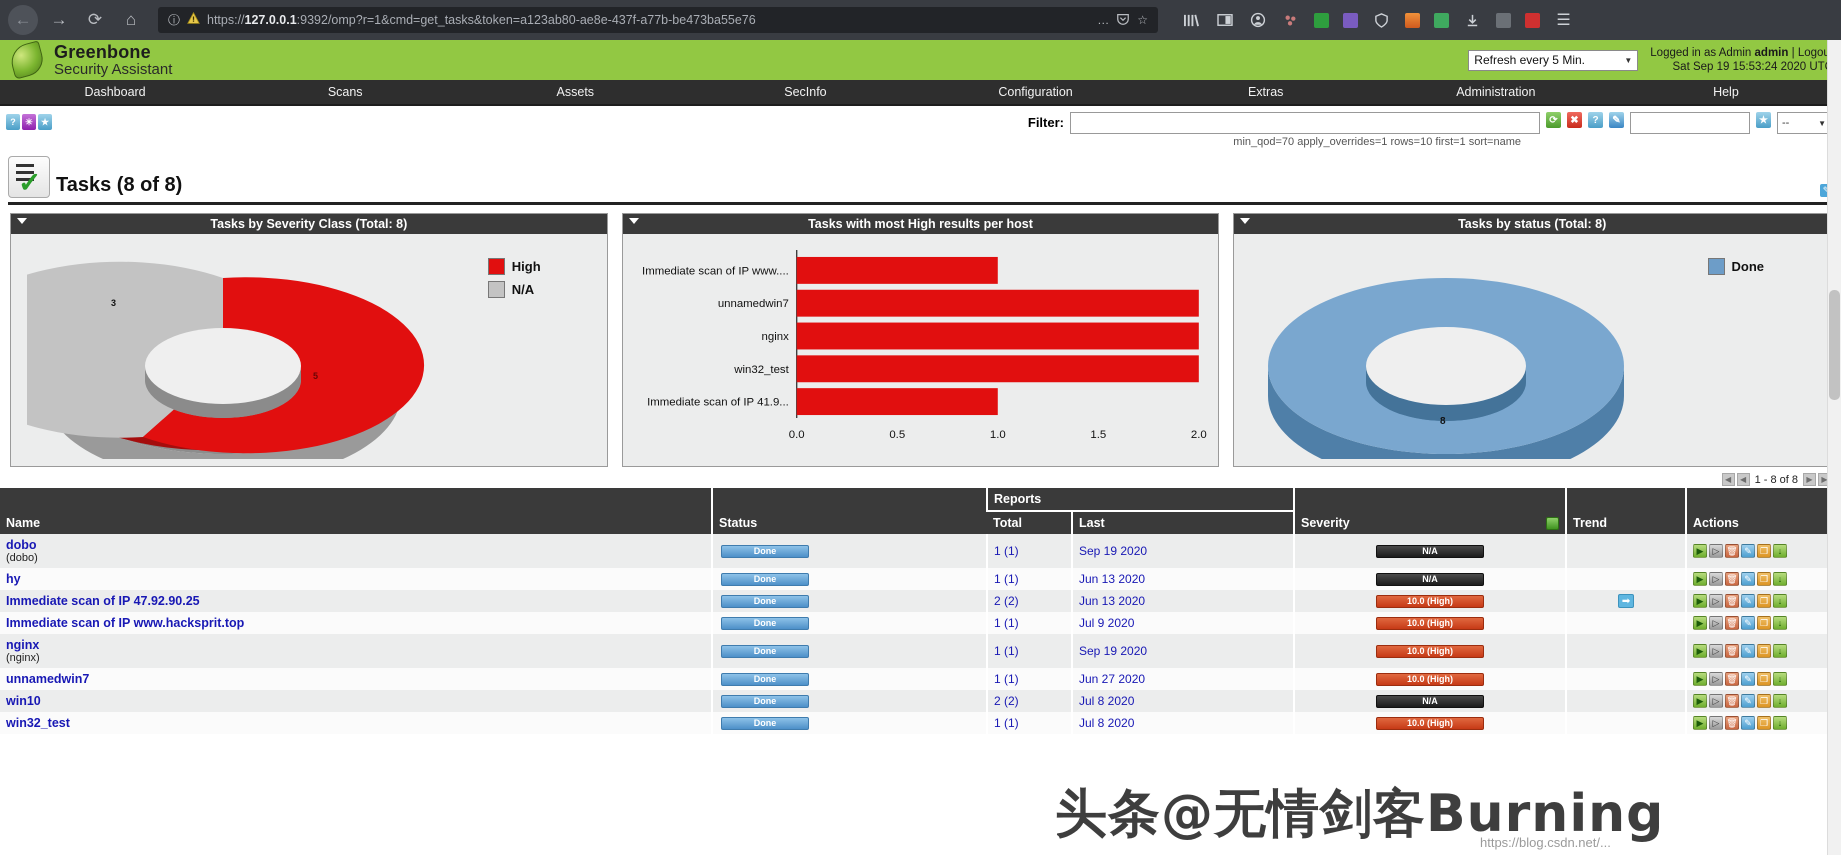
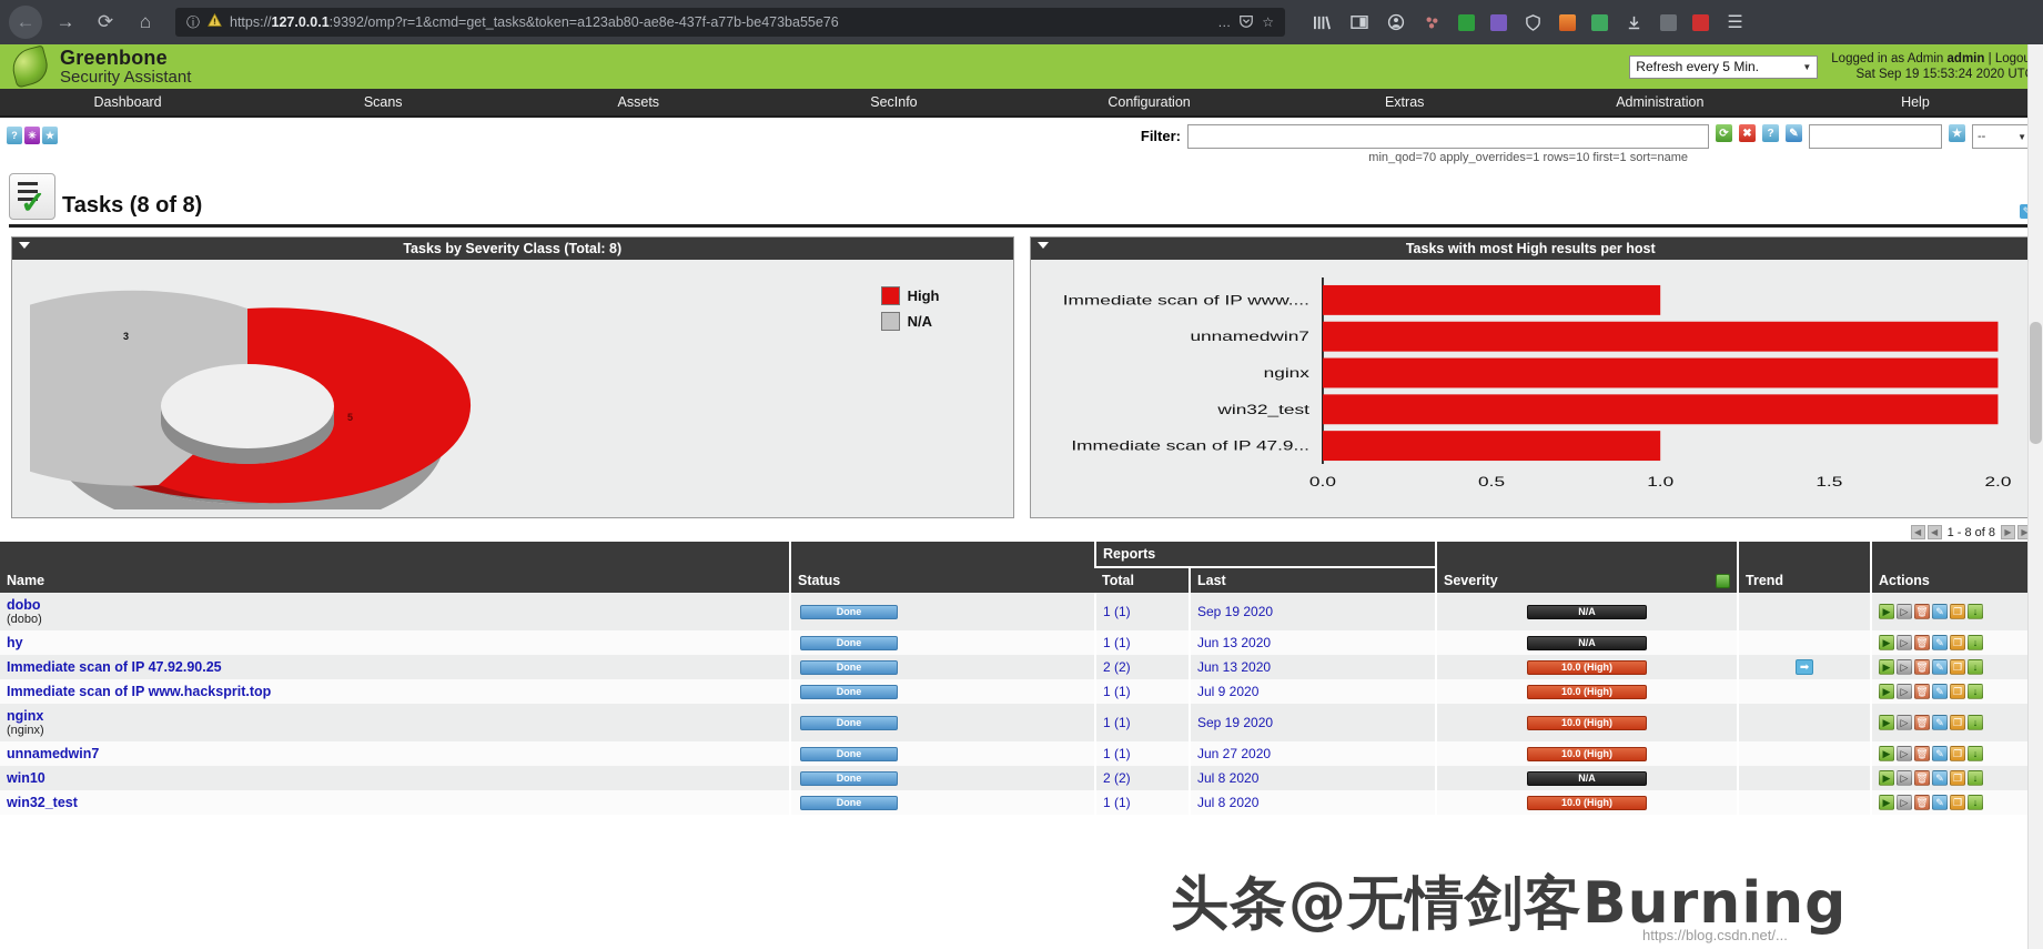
  ←
  →
  ⟳
  ⌂
  ⓘ
  https://127.0.0.1:9392/omp?r=1&cmd=get_tasks&token=a123ab80-ae8e-437f-a77b-be473ba55e76
  …
  ☆
  ☰
  Greenbone
  Security Assistant
  Refresh every 5 Min.
  ▼
  Logged in as Admin admin | Logo
  Sat Sep 19 15:53:24 2020 UT
  Dashboard
  Scans
  Assets
  SecInfo
  Configuration
  Extras
  Administration
  Help
  ?
  ✳
  ★
  Filter:
  ⟳
  ✖
  ?
  ✎
  ★
  --
  ▼
  min_qod=70 apply_overrides=1 rows=10 first=1 sort=name
  ✓
  Tasks (8 of 8)
  Tasks by Severity Class (Total: 8)
  3
  5
  High
  N/A
  Tasks with most High results per host
  Immediate scan of IP www....
  unnamedwin7
  nginx
  win32_test
- Immediate scan of IP 41.9...
+ Immediate scan of IP 47.9...
  0.0
  0.5
  1.0
  1.5
  2.0
- Tasks by status (Total: 8)
- 8
- Done
  ◀
  ◀
  1 - 8 of 8
  ▶
  ▶
  Name	Status	Reports	Severity	Trend	Actions
  Total	Last
  dobo(dobo)	Done	1 (1)	Sep 19 2020	N/A		▶ ▷ 🗑 ✎ ❐ ↓
  hy	Done	1 (1)	Jun 13 2020	N/A		▶ ▷ 🗑 ✎ ❐ ↓
  Immediate scan of IP 47.92.90.25	Done	2 (2)	Jun 13 2020	10.0 (High)	➡	▶ ▷ 🗑 ✎ ❐ ↓
  Immediate scan of IP www.hacksprit.top	Done	1 (1)	Jul 9 2020	10.0 (High)		▶ ▷ 🗑 ✎ ❐ ↓
  nginx(nginx)	Done	1 (1)	Sep 19 2020	10.0 (High)		▶ ▷ 🗑 ✎ ❐ ↓
  unnamedwin7	Done	1 (1)	Jun 27 2020	10.0 (High)		▶ ▷ 🗑 ✎ ❐ ↓
  win10	Done	2 (2)	Jul 8 2020	N/A		▶ ▷ 🗑 ✎ ❐ ↓
  win32_test	Done	1 (1)	Jul 8 2020	10.0 (High)		▶ ▷ 🗑 ✎ ❐ ↓
  头条@无情剑客Burning
  https://blog.csdn.net/...
